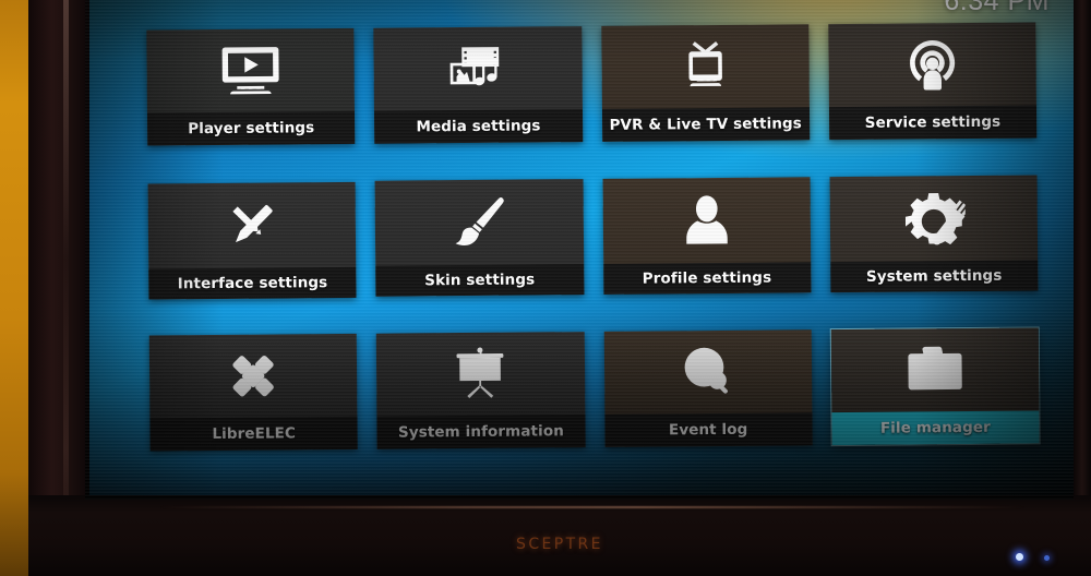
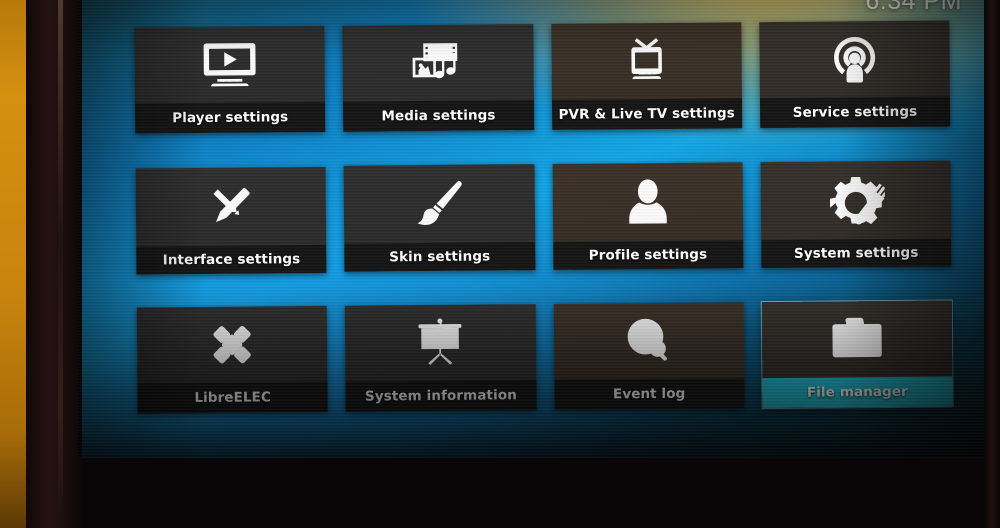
- SCEPTRE
